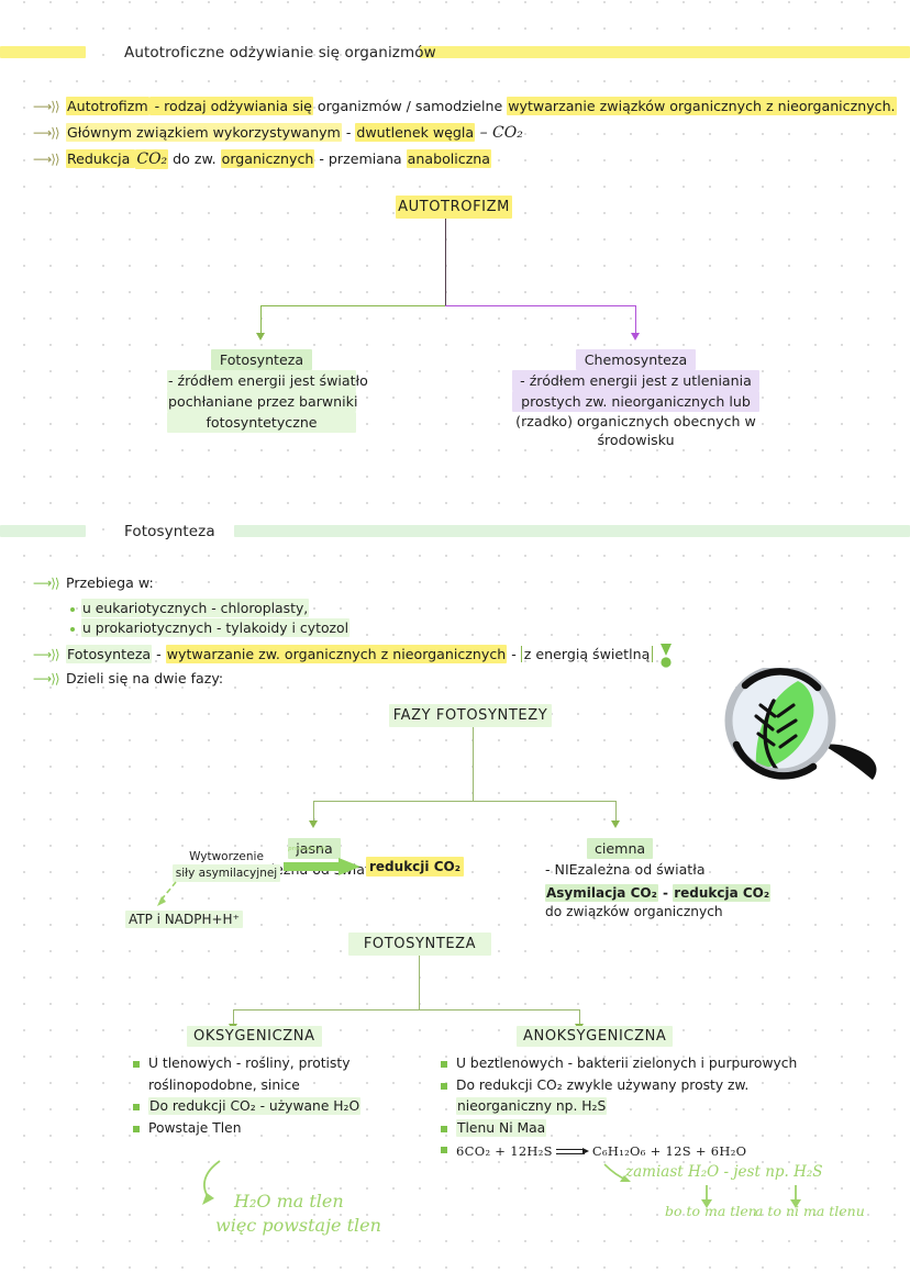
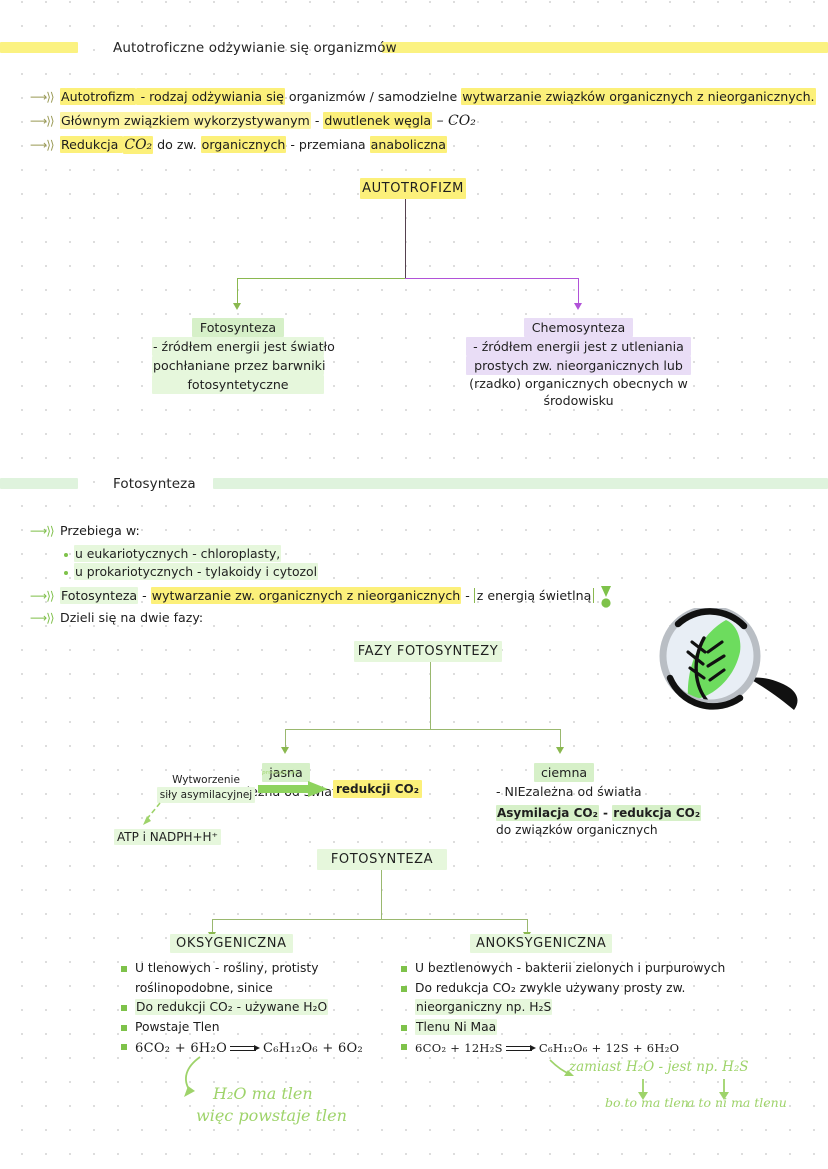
  Autotroficzne odżywianie się organizmów
  ⟶⟩⟩ Autotrofizm - rodzaj odżywiania się organizmów / samodzielne wytwarzanie związków organicznych z nieorganicznych.
  ⟶⟩⟩ Głównym związkiem wykorzystywanym - dwutlenek węgla – CO₂
  ⟶⟩⟩ Redukcja CO₂ do zw. organicznych - przemiana anaboliczna
  AUTOTROFIZM
  Fotosynteza
  - źródłem energii jest światło
  pochłaniane przez barwniki
  fotosyntetyczne
  Chemosynteza
  - źródłem energii jest z utleniania
  prostych zw. nieorganicznych lub
  (rzadko) organicznych obecnych w
  środowisku
  Fotosynteza
  ⟶⟩⟩ Przebiega w:
  u eukariotycznych - chloroplasty,
  u prokariotycznych - tylakoidy i cytozol
  ⟶⟩⟩ Fotosynteza - wytwarzanie zw. organicznych z nieorganicznych - z energią świetlną
  ⟶⟩⟩ Dzieli się na dwie fazy:
  FAZY FOTOSYNTEZY
  jasna
  ciemna
  - NIEzależna od światła
  Asymilacja CO₂ - redukcja CO₂
  do związków organicznych
  Wytworzenie
  siły asymilacyjnej
  redukcji CO₂
  ATP i NADPH+H⁺
  FOTOSYNTEZA
  OKSYGENICZNA
  ANOKSYGENICZNA
  U tlenowych - rośliny, protisty
  roślinopodobne, sinice
  Do redukcji CO₂ - używane H₂O
  Powstaje Tlen
+ 6CO₂ + 6H₂O C₆H₁₂O₆ + 6O₂
  U beztlenowych - bakterii zielonych i purpurowych
- Do redukcji CO₂ zwykle używany prosty zw.
+ Do redukcja CO₂ zwykle używany prosty zw.
  nieorganiczny np. H₂S
  Tlenu Ni Maa
  6CO₂ + 12H₂S C₆H₁₂O₆ + 12S + 6H₂O
  H₂O ma tlen
  więc powstaje tlen
  zamiast H₂O - jest np. H₂S
  bo to ma tlen
  a to ni ma tlenu
